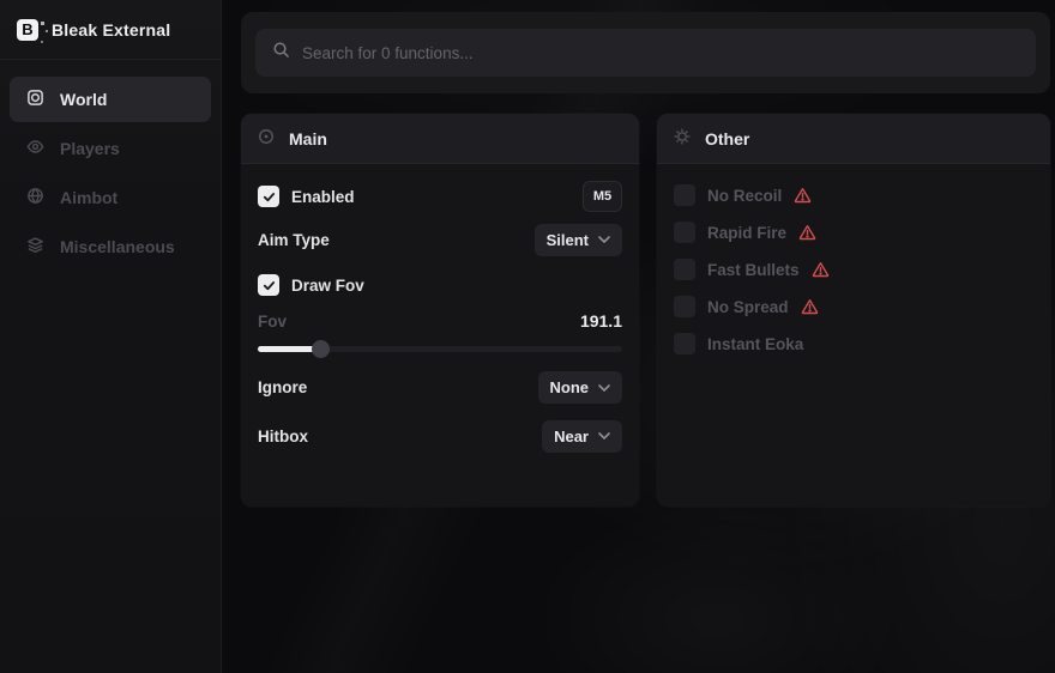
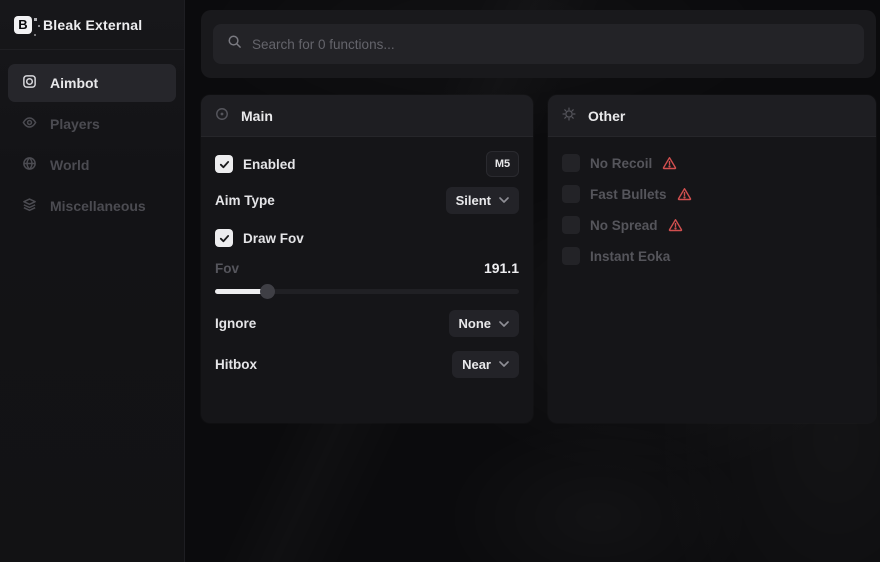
  B
  Bleak External
- World
+ Aimbot
  Players
- Aimbot
+ World
  Miscellaneous
  Search for 0 functions...
  Main
  Enabled
  M5
  Aim Type
  Silent
  Draw Fov
  Fov
  191.1
  Ignore
  None
  Hitbox
  Near
  Other
  No Recoil
- Rapid Fire
  Fast Bullets
  No Spread
  Instant Eoka
